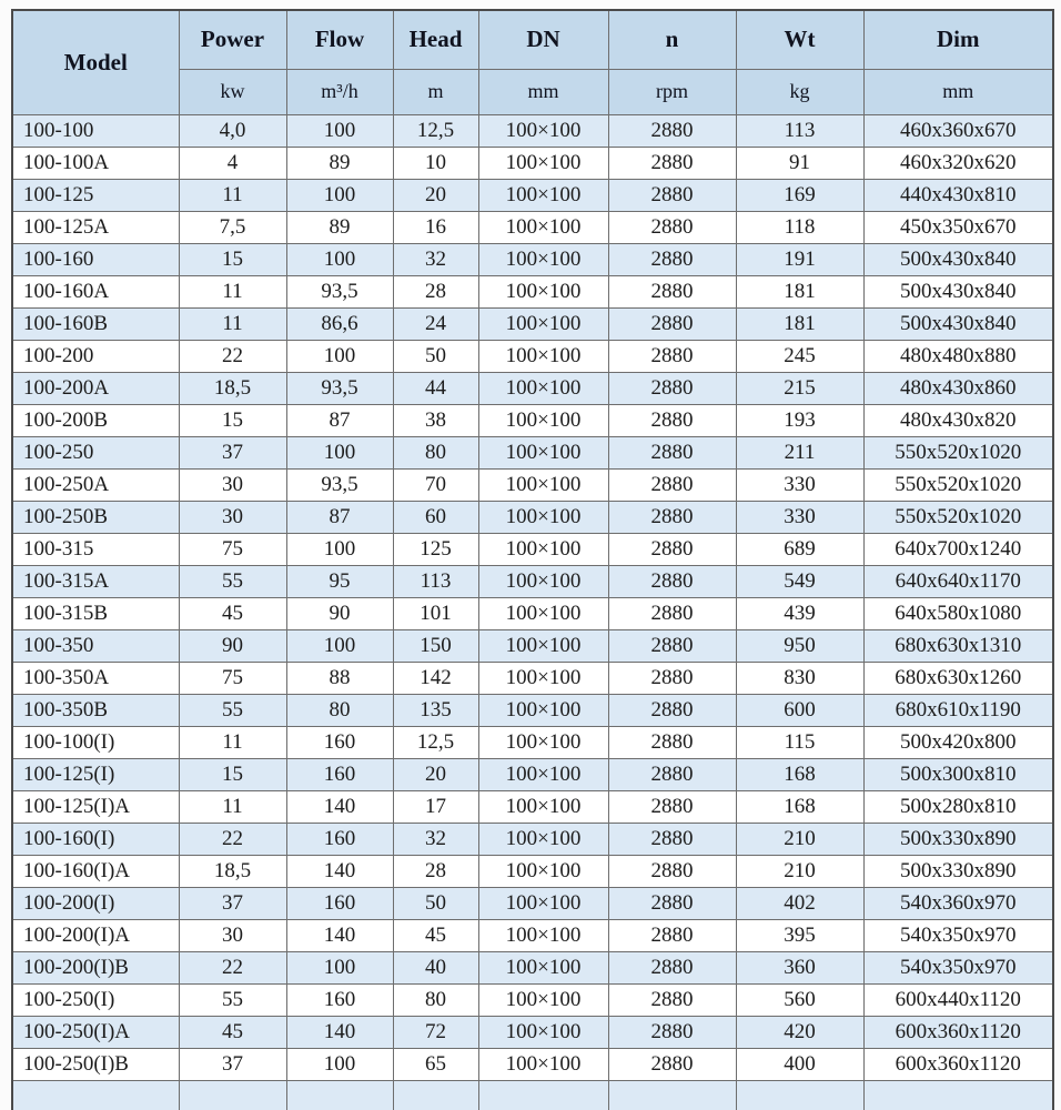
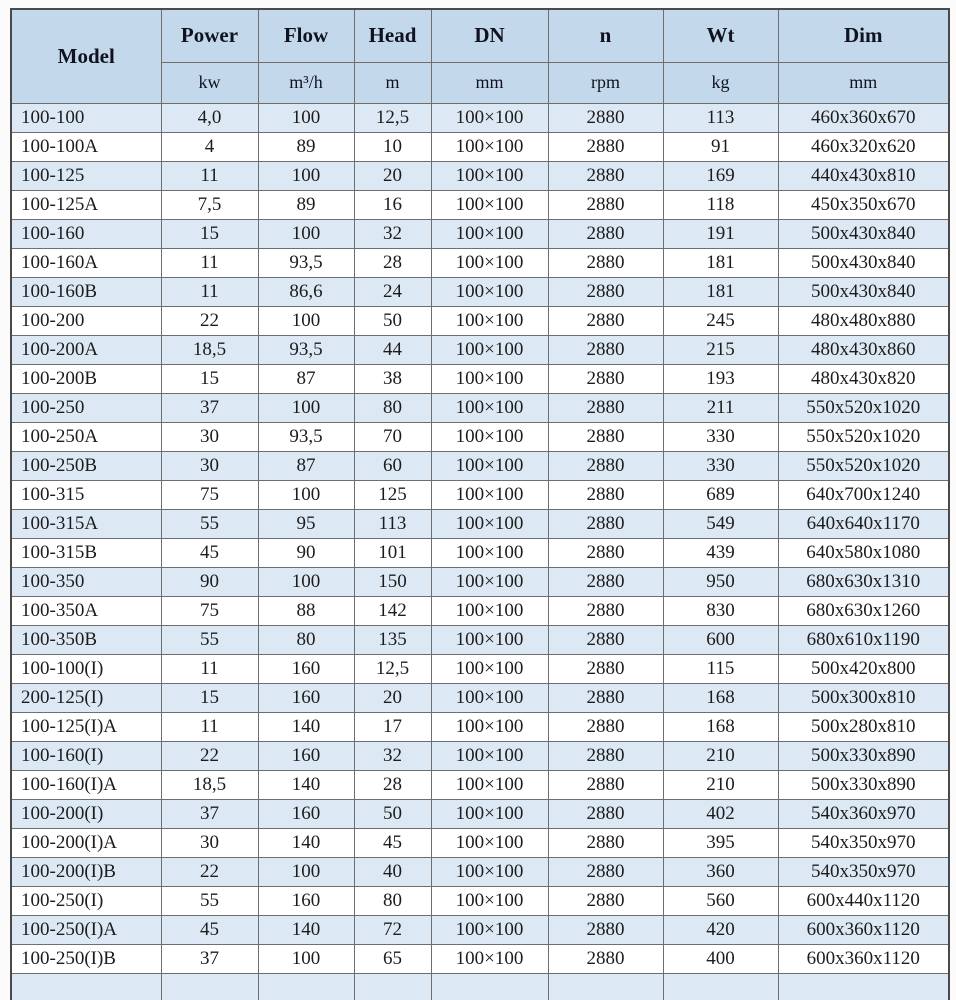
  Model	Power	Flow	Head	DN	n	Wt	Dim
  kw	m³/h	m	mm	rpm	kg	mm
  100-100	4,0	100	12,5	100×100	2880	113	460x360x670
  100-100A	4	89	10	100×100	2880	91	460x320x620
  100-125	11	100	20	100×100	2880	169	440x430x810
  100-125A	7,5	89	16	100×100	2880	118	450x350x670
  100-160	15	100	32	100×100	2880	191	500x430x840
  100-160A	11	93,5	28	100×100	2880	181	500x430x840
  100-160B	11	86,6	24	100×100	2880	181	500x430x840
  100-200	22	100	50	100×100	2880	245	480x480x880
  100-200A	18,5	93,5	44	100×100	2880	215	480x430x860
  100-200B	15	87	38	100×100	2880	193	480x430x820
  100-250	37	100	80	100×100	2880	211	550x520x1020
  100-250A	30	93,5	70	100×100	2880	330	550x520x1020
  100-250B	30	87	60	100×100	2880	330	550x520x1020
  100-315	75	100	125	100×100	2880	689	640x700x1240
  100-315A	55	95	113	100×100	2880	549	640x640x1170
  100-315B	45	90	101	100×100	2880	439	640x580x1080
  100-350	90	100	150	100×100	2880	950	680x630x1310
  100-350A	75	88	142	100×100	2880	830	680x630x1260
  100-350B	55	80	135	100×100	2880	600	680x610x1190
  100-100(I)	11	160	12,5	100×100	2880	115	500x420x800
- 100-125(I)	15	160	20	100×100	2880	168	500x300x810
+ 200-125(I)	15	160	20	100×100	2880	168	500x300x810
  100-125(I)A	11	140	17	100×100	2880	168	500x280x810
  100-160(I)	22	160	32	100×100	2880	210	500x330x890
  100-160(I)A	18,5	140	28	100×100	2880	210	500x330x890
  100-200(I)	37	160	50	100×100	2880	402	540x360x970
  100-200(I)A	30	140	45	100×100	2880	395	540x350x970
  100-200(I)B	22	100	40	100×100	2880	360	540x350x970
  100-250(I)	55	160	80	100×100	2880	560	600x440x1120
  100-250(I)A	45	140	72	100×100	2880	420	600x360x1120
  100-250(I)B	37	100	65	100×100	2880	400	600x360x1120
